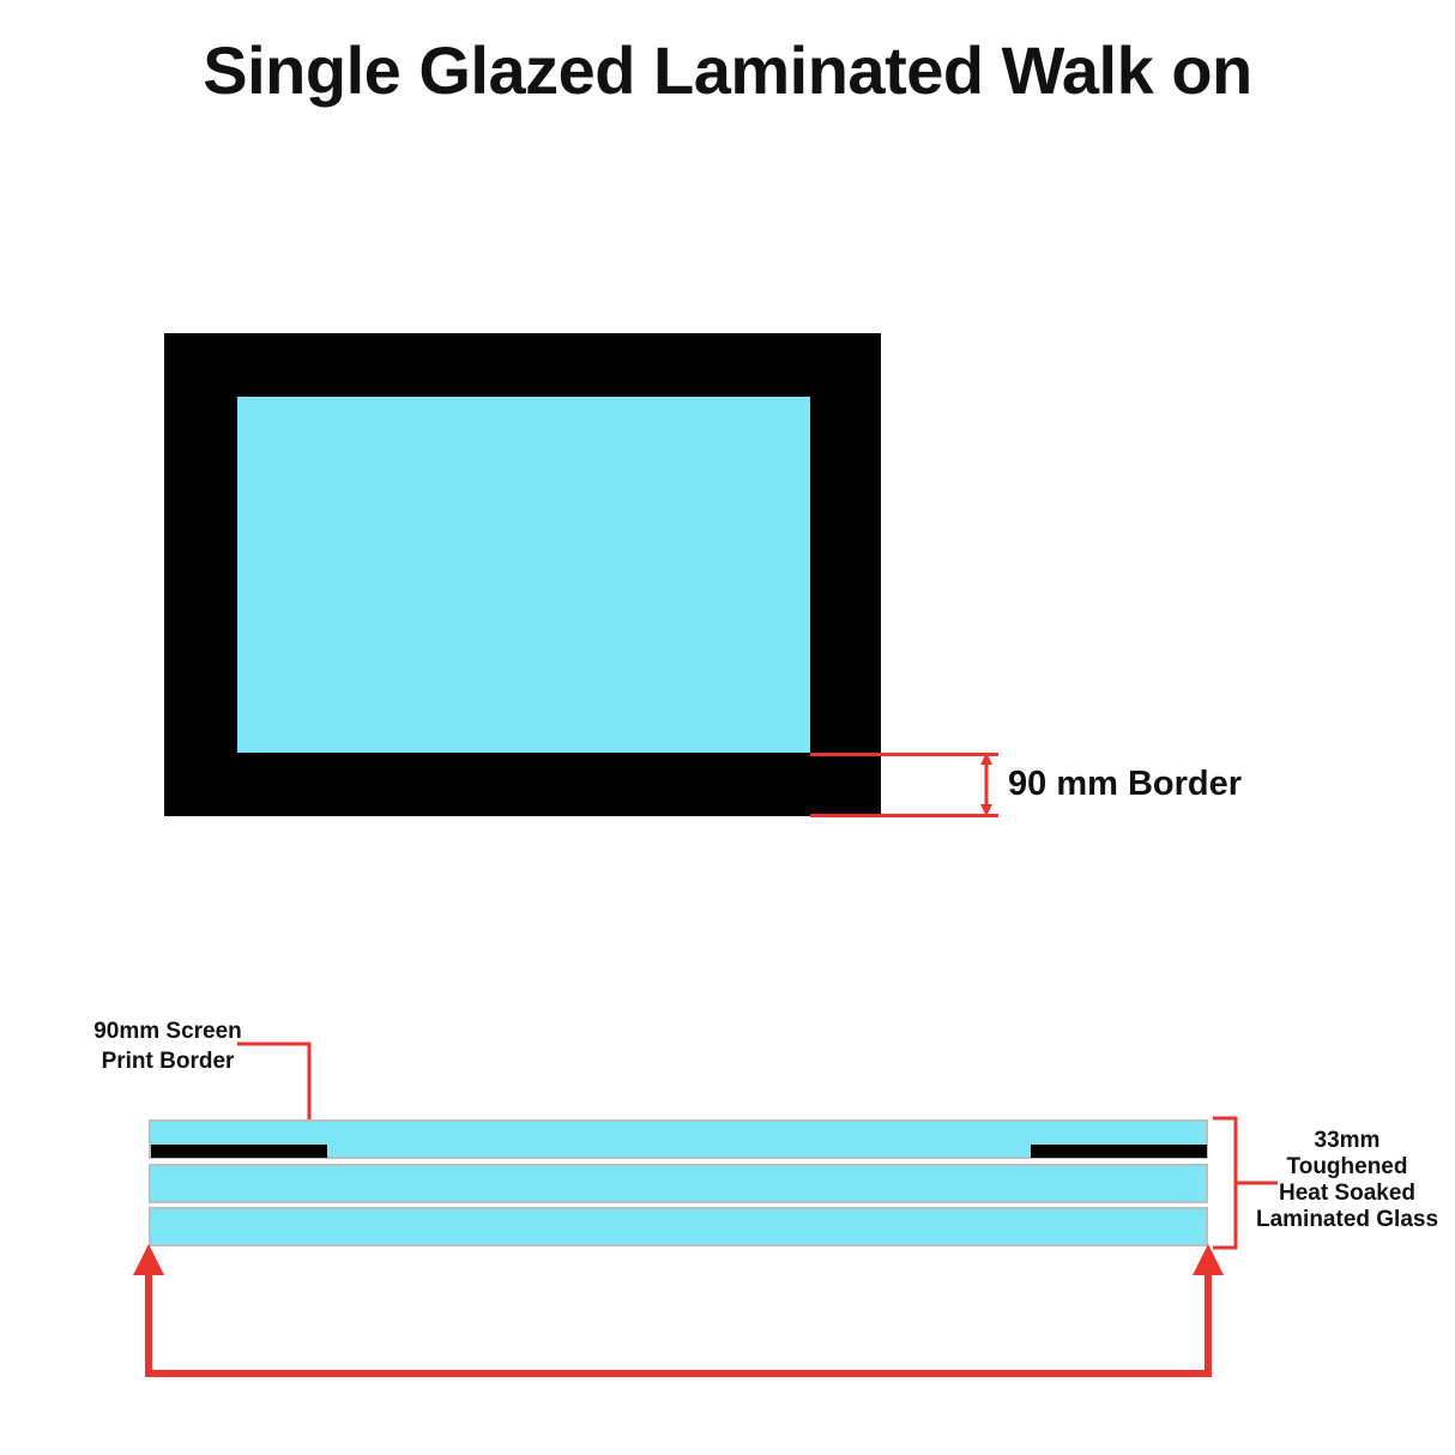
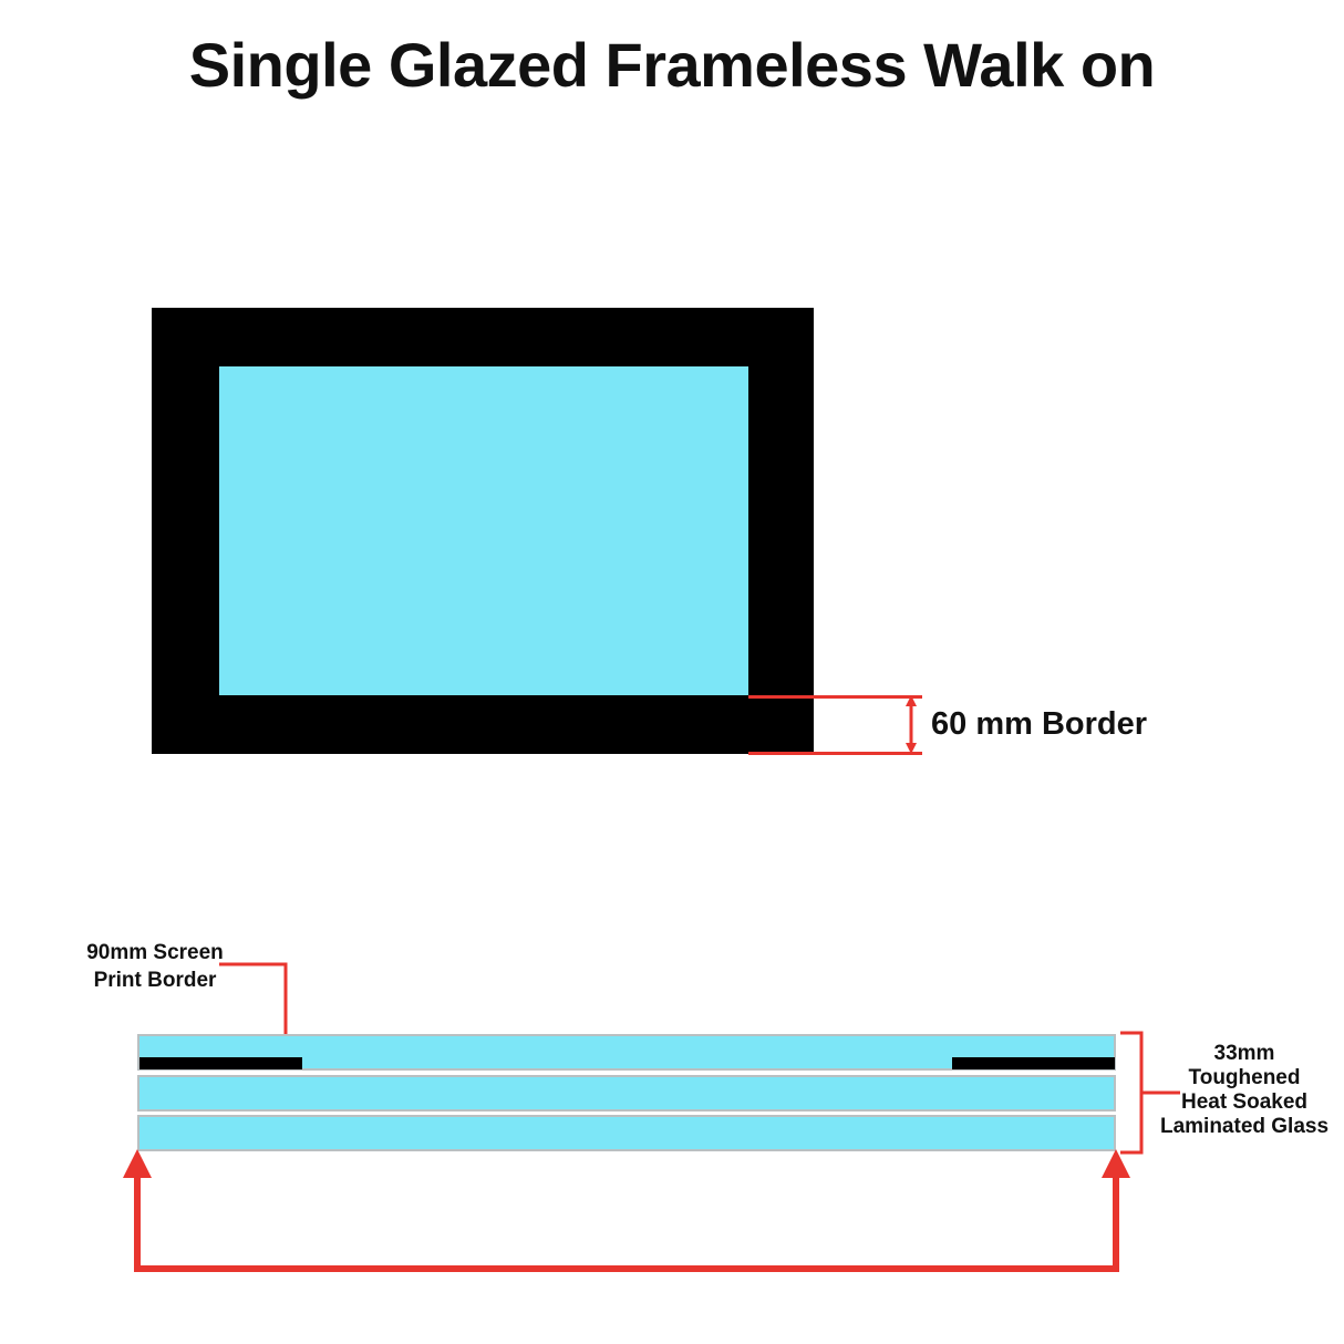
- Single Glazed Laminated Walk on
+ Single Glazed Frameless Walk on
- 90 mm Border
+ 60 mm Border
  90mm Screen
  Print Border
  33mm
  Toughened
  Heat Soaked
  Laminated Glass
